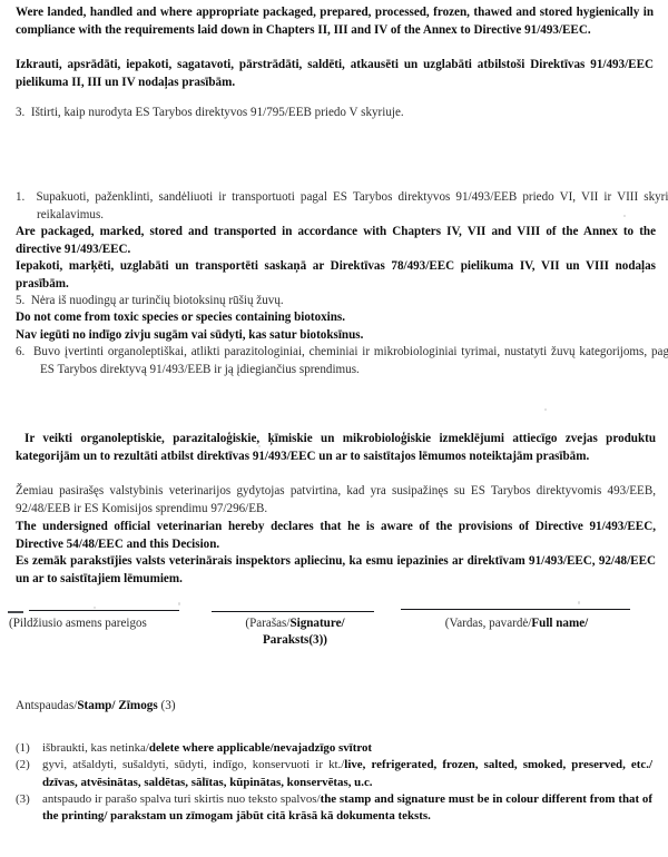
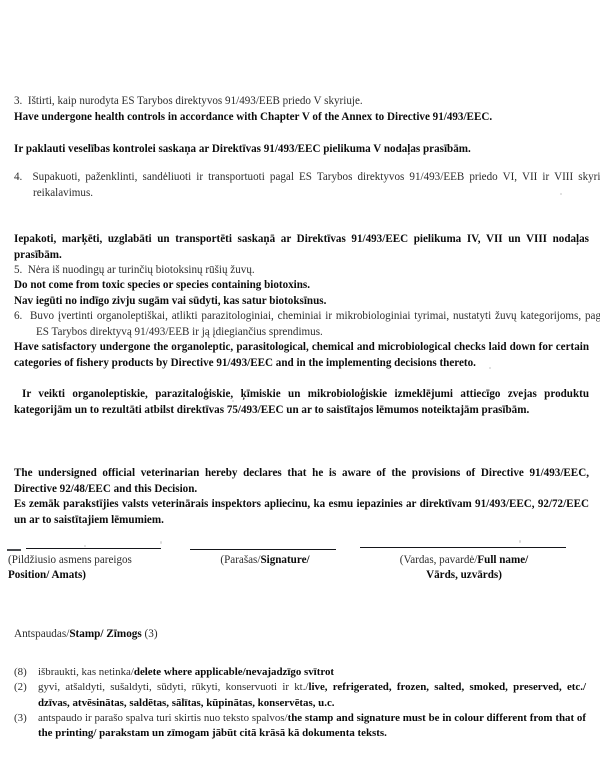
- Were landed, handled and where appropriate packaged, prepared, processed, frozen, thawed and stored hygienically in compliance with the requirements laid down in Chapters II, III and IV of the Annex to Directive 91/493/EEC.
- Izkrauti, apsrādāti, iepakoti, sagatavoti, pārstrādāti, saldēti, atkausēti un uzglabāti atbilstoši Direktīvas 91/493/EEC pielikuma II, III un IV nodaļas prasībām.
- 3. Ištirti, kaip nurodyta ES Tarybos direktyvos 91/795/EEB priedo V skyriuje.
+ 3. Ištirti, kaip nurodyta ES Tarybos direktyvos 91/493/EEB priedo V skyriuje.
+ Have undergone health controls in accordance with Chapter V of the Annex to Directive 91/493/EEC.
+ Ir paklauti veselības kontrolei saskaņa ar Direktīvas 91/493/EEC pielikuma V nodaļas prasībām.
- 1. Supakuoti, paženklinti, sandėliuoti ir transportuoti pagal ES Tarybos direktyvos 91/493/EEB priedo VI, VII ir VIII skyri reikalavimus.
+ 4. Supakuoti, paženklinti, sandėliuoti ir transportuoti pagal ES Tarybos direktyvos 91/493/EEB priedo VI, VII ir VIII skyri reikalavimus.
- Are packaged, marked, stored and transported in accordance with Chapters IV, VII and VIII of the Annex to the directive 91/493/EEC.
- Iepakoti, marķēti, uzglabāti un transportēti saskaņā ar Direktīvas 78/493/EEC pielikuma IV, VII un VIII nodaļas prasībām.
+ Iepakoti, marķēti, uzglabāti un transportēti saskaņā ar Direktīvas 91/493/EEC pielikuma IV, VII un VIII nodaļas prasībām.
  5. Nėra iš nuodingų ar turinčių biotoksinų rūšių žuvų.
  Do not come from toxic species or species containing biotoxins.
  Nav iegūti no indīgo zivju sugām vai sūdyti, kas satur biotoksīnus.
  6. Buvo įvertinti organoleptiškai, atlikti parazitologiniai, cheminiai ir mikrobiologiniai tyrimai, nustatyti žuvų kategorijoms, pag ES Tarybos direktyvą 91/493/EEB ir ją įdiegiančius sprendimus.
+ Have satisfactory undergone the organoleptic, parasitological, chemical and microbiological checks laid down for certain categories of fishery products by Directive 91/493/EEC and in the implementing decisions thereto.
- Ir veikti organoleptiskie, parazitaloģiskie, ķīmiskie un mikrobioloģiskie izmeklējumi attiecīgo zvejas produktu kategorijām un to rezultāti atbilst direktīvas 91/493/EEC un ar to saistītajos lēmumos noteiktajām prasībām.
+ Ir veikti organoleptiskie, parazitaloģiskie, ķīmiskie un mikrobioloģiskie izmeklējumi attiecīgo zvejas produktu kategorijām un to rezultāti atbilst direktīvas 75/493/EEC un ar to saistītajos lēmumos noteiktajām prasībām.
- Žemiau pasirašęs valstybinis veterinarijos gydytojas patvirtina, kad yra susipažinęs su ES Tarybos direktyvomis 493/EEB, 92/48/EEB ir ES Komisijos sprendimu 97/296/EB.
- The undersigned official veterinarian hereby declares that he is aware of the provisions of Directive 91/493/EEC, Directive 54/48/EEC and this Decision.
+ The undersigned official veterinarian hereby declares that he is aware of the provisions of Directive 91/493/EEC, Directive 92/48/EEC and this Decision.
- Es zemāk parakstījies valsts veterinārais inspektors apliecinu, ka esmu iepazinies ar direktīvam 91/493/EEC, 92/48/EEC un ar to saistītajiem lēmumiem.
+ Es zemāk parakstījies valsts veterinārais inspektors apliecinu, ka esmu iepazinies ar direktīvam 91/493/EEC, 92/72/EEC un ar to saistītajiem lēmumiem.
  (Pildžiusio asmens pareigos
+ Position/ Amats)
  (Parašas/Signature/
- Paraksts(3))
  (Vardas, pavardė/Full name/
+ Vārds, uzvārds)
  Antspaudas/Stamp/ Zīmogs (3)
- (1)
+ (8)
  išbraukti, kas netinka/delete where applicable/nevajadzīgo svītrot
  (2)
- gyvi, atšaldyti, sušaldyti, sūdyti, indīgo, konservuoti ir kt./live, refrigerated, frozen, salted, smoked, preserved, etc./ dzīvas, atvēsinātas, saldētas, sālītas, kūpinātas, konservētas, u.c.
+ gyvi, atšaldyti, sušaldyti, sūdyti, rūkyti, konservuoti ir kt./live, refrigerated, frozen, salted, smoked, preserved, etc./ dzīvas, atvēsinātas, saldētas, sālītas, kūpinātas, konservētas, u.c.
  (3)
  antspaudo ir parašo spalva turi skirtis nuo teksto spalvos/the stamp and signature must be in colour different from that of the printing/ parakstam un zīmogam jābūt citā krāsā kā dokumenta teksts.
